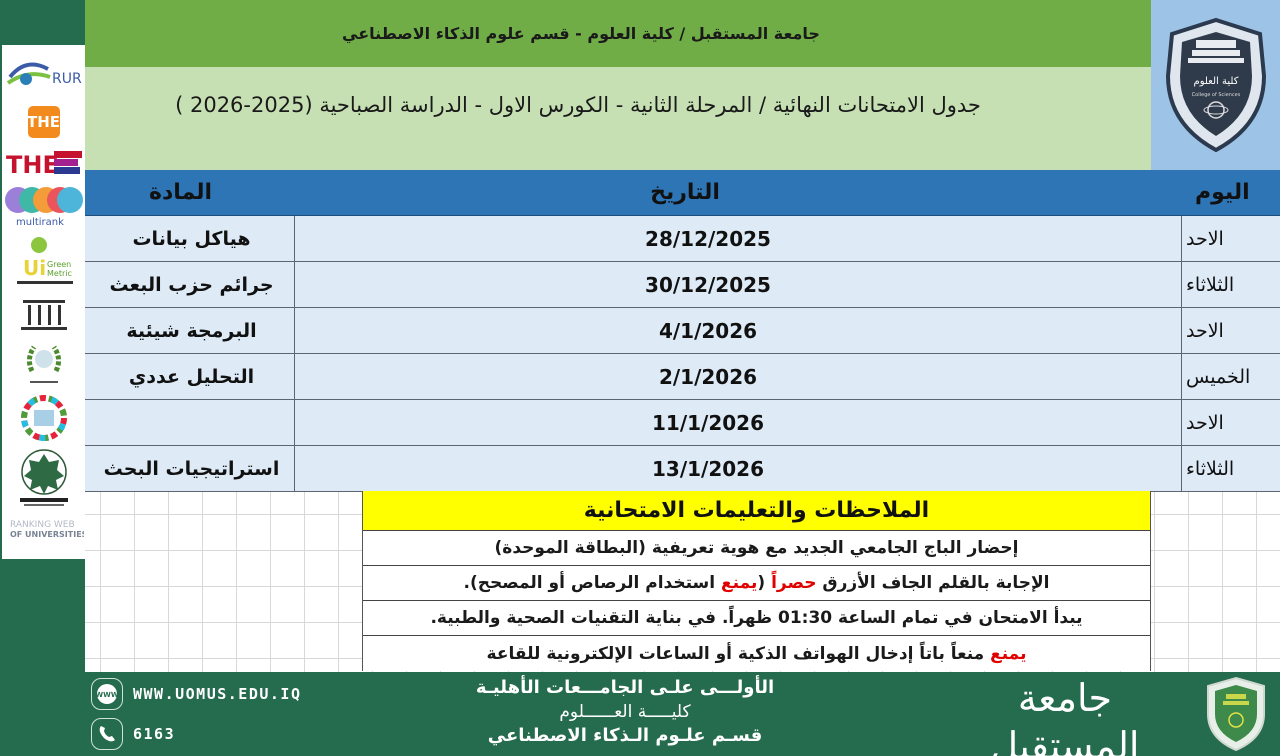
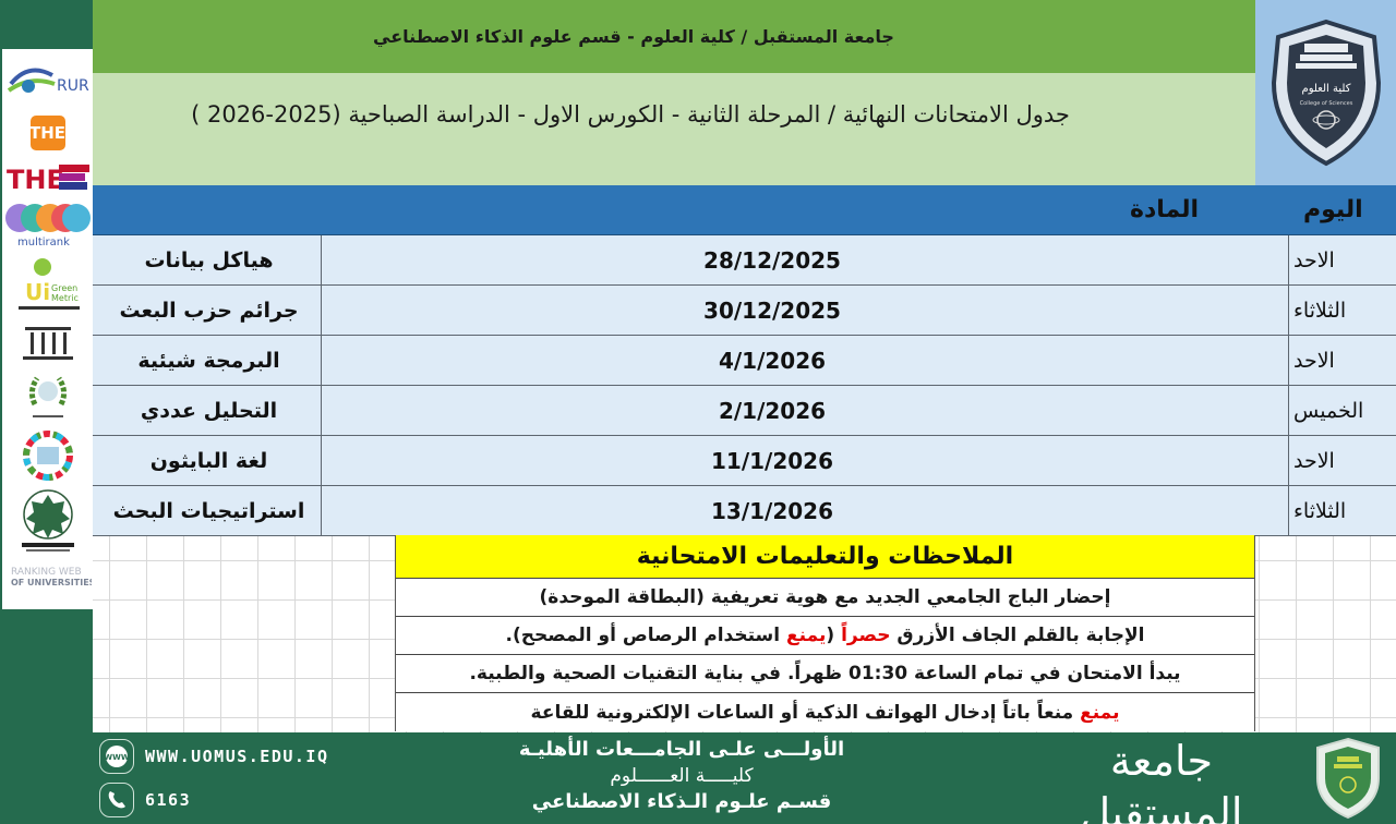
  جامعة المستقبل / كلية العلوم - قسم علوم الذكاء الاصطناعي
  جدول الامتحانات النهائية / المرحلة الثانية - الكورس الاول - الدراسة الصباحية (2025-2026 )
  كلية العلوم
  RUR
  THE
  THE
  multirank
  Ui
  Green
  Metric
  RANKING WEB
  OF UNIVERSITIE
  اليوم
- التاريخ
  المادة
  الاحد
  28/12/2025
  هياكل بيانات
  الثلاثاء
  30/12/2025
  جرائم حزب البعث
  الاحد
  4/1/2026
  البرمجة شيئية
  الخميس
  2/1/2026
  التحليل عددي
  الاحد
  11/1/2026
+ لغة البايثون
  الثلاثاء
  13/1/2026
  استراتيجيات البحث
  الملاحظات والتعليمات الامتحانية
  إحضار الباج الجامعي الجديد مع هوية تعريفية (البطاقة الموحدة)
  الإجابة بالقلم الجاف الأزرق حصراً (يمنع استخدام الرصاص أو المصحح).
  يبدأ الامتحان في تمام الساعة 01:30 ظهراً. في بناية التقنيات الصحية والطبية.
  يمنع منعاً باتاً إدخال الهواتف الذكية أو الساعات الإلكترونية للقاعة
  WWW
  WWW.UOMUS.EDU.IQ
  6163
  الأولـــى علـى الجامـــعات الأهليـة
  كليـــــة العــــــلوم
  قسـم علـوم الـذكاء الاصطناعي
  جامعة المستقبل
